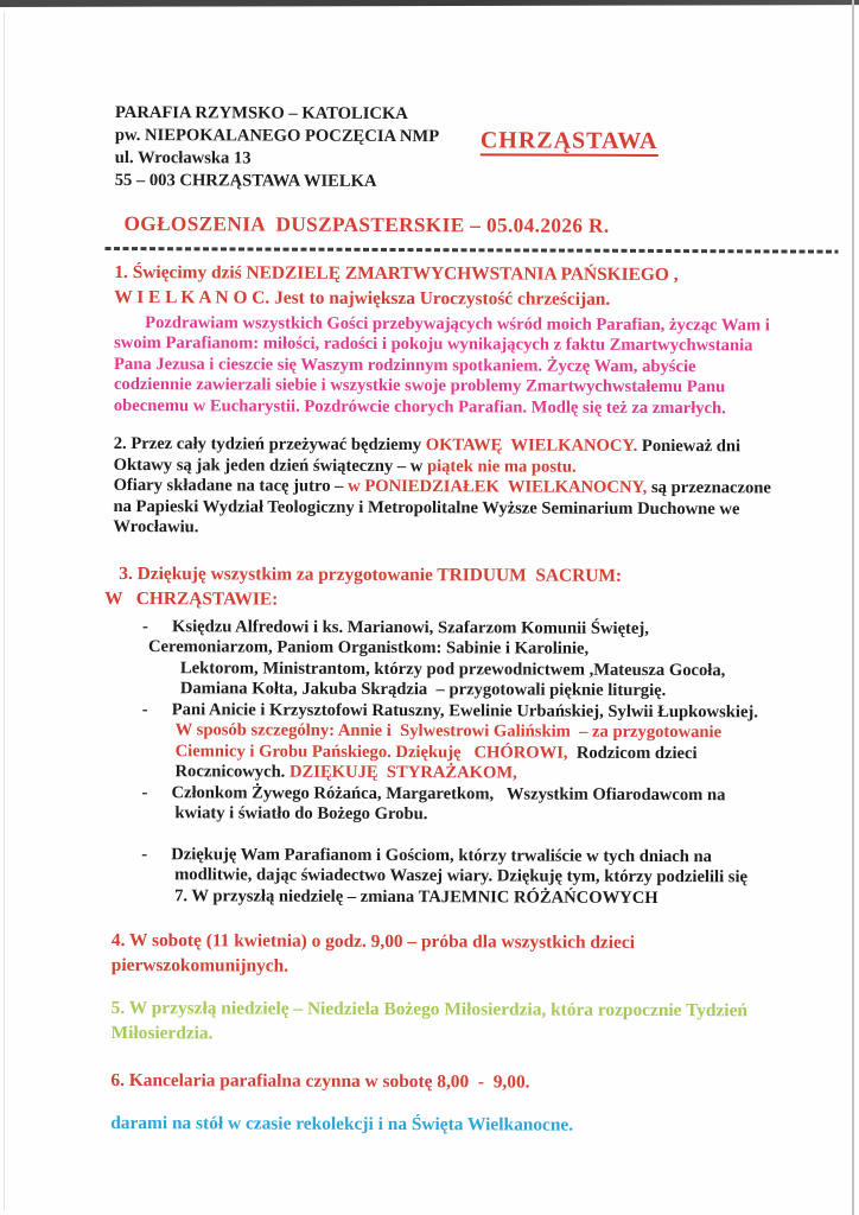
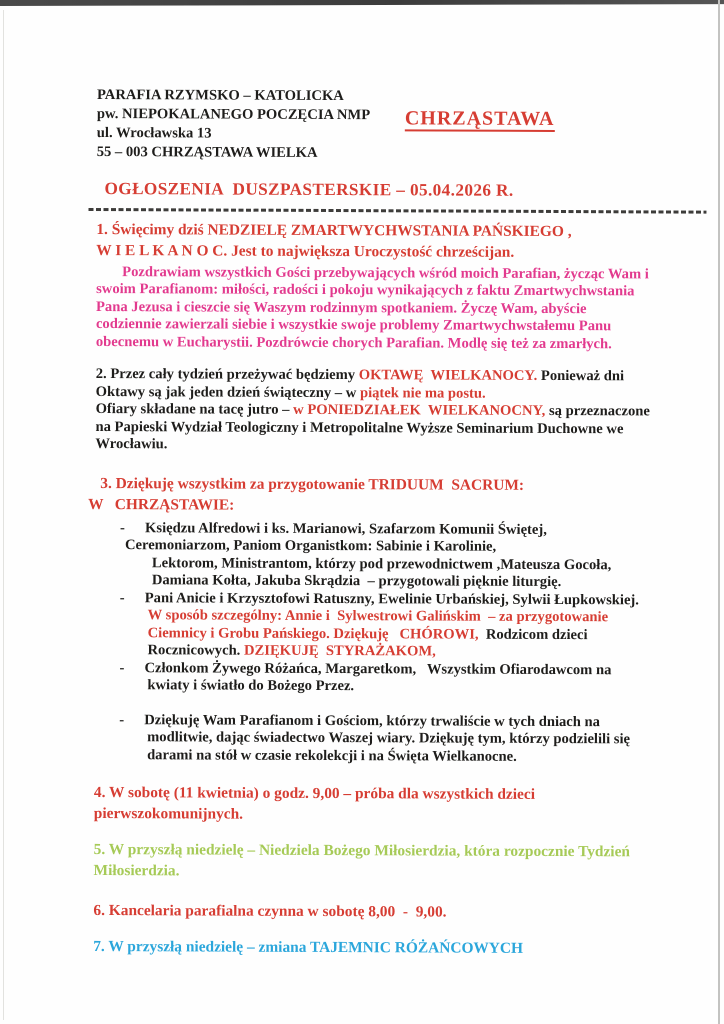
  PARAFIA RZYMSKO – KATOLICKA
  pw. NIEPOKALANEGO POCZĘCIA NMP
  ul. Wrocławska 13
  55 – 003 CHRZĄSTAWA WIELKA
  CHRZĄSTAWA
  OGŁOSZENIA DUSZPASTERSKIE – 05.04.2026 R.
  1. Święcimy dziś NEDZIELĘ ZMARTWYCHWSTANIA PAŃSKIEGO ,
  W I E L K A N O C. Jest to największa Uroczystość chrześcijan.
  Pozdrawiam wszystkich Gości przebywających wśród moich Parafian, życząc Wam i swoim Parafianom: miłości, radości i pokoju wynikających z faktu Zmartwychwstania Pana Jezusa i cieszcie się Waszym rodzinnym spotkaniem. Życzę Wam, abyście codziennie zawierzali siebie i wszystkie swoje problemy Zmartwychwstałemu Panu obecnemu w Eucharystii. Pozdrówcie chorych Parafian. Modlę się też za zmarłych.
  2. Przez cały tydzień przeżywać będziemy OKTAWĘ WIELKANOCY. Ponieważ dni Oktawy są jak jeden dzień świąteczny – w piątek nie ma postu.
  Ofiary składane na tacę jutro – w PONIEDZIAŁEK WIELKANOCNY, są przeznaczone na Papieski Wydział Teologiczny i Metropolitalne Wyższe Seminarium Duchowne we Wrocławiu.
  3. Dziękuję wszystkim za przygotowanie TRIDUUM SACRUM:
  W CHRZĄSTAWIE:
  - Księdzu Alfredowi i ks. Marianowi, Szafarzom Komunii Świętej,
  Ceremoniarzom, Paniom Organistkom: Sabinie i Karolinie,
  Lektorom, Ministrantom, którzy pod przewodnictwem ,Mateusza Gocoła,
  Damiana Kołta, Jakuba Skrądzia – przygotowali pięknie liturgię.
  - Pani Anicie i Krzysztofowi Ratuszny, Ewelinie Urbańskiej, Sylwii Łupkowskiej.
  W sposób szczególny: Annie i Sylwestrowi Galińskim – za przygotowanie
  Ciemnicy i Grobu Pańskiego. Dziękuję CHÓROWI, Rodzicom dzieci
  Rocznicowych. DZIĘKUJĘ STYRAŻAKOM,
  - Członkom Żywego Różańca, Margaretkom, Wszystkim Ofiarodawcom na
- kwiaty i światło do Bożego Grobu.
+ kwiaty i światło do Bożego Przez.
  - Dziękuję Wam Parafianom i Gościom, którzy trwaliście w tych dniach na
  modlitwie, dając świadectwo Waszej wiary. Dziękuję tym, którzy podzielili się
- 7. W przyszłą niedzielę – zmiana TAJEMNIC RÓŻAŃCOWYCH
+ darami na stół w czasie rekolekcji i na Święta Wielkanocne.
  4. W sobotę (11 kwietnia) o godz. 9,00 – próba dla wszystkich dzieci pierwszokomunijnych.
  5. W przyszłą niedzielę – Niedziela Bożego Miłosierdzia, która rozpocznie Tydzień Miłosierdzia.
  6. Kancelaria parafialna czynna w sobotę 8,00 - 9,00.
- darami na stół w czasie rekolekcji i na Święta Wielkanocne.
+ 7. W przyszłą niedzielę – zmiana TAJEMNIC RÓŻAŃCOWYCH
